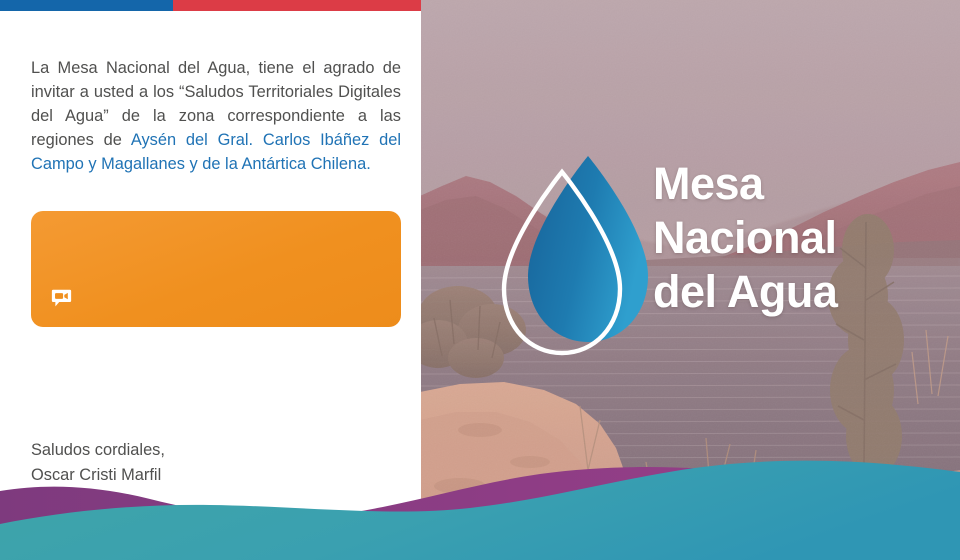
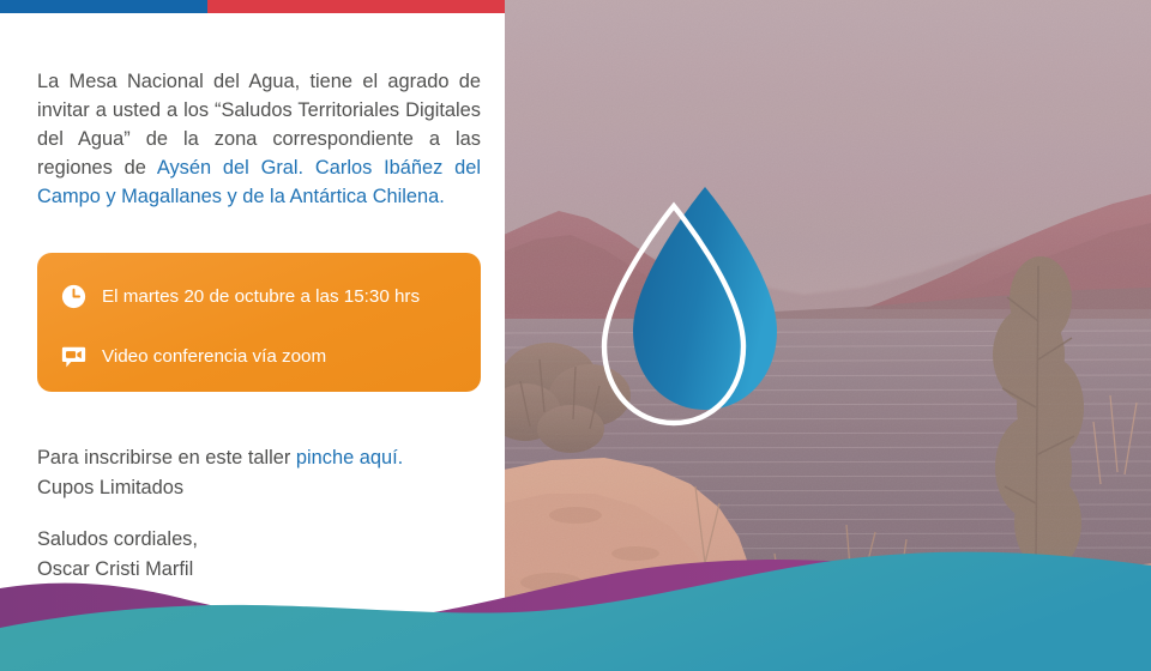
  La Mesa Nacional del Agua, tiene el agrado de invitar a usted a los “Saludos Territoriales Digitales del Agua” de la zona correspondiente a las regiones de Aysén del Gral. Carlos Ibáñez del Campo y Magallanes y de la Antártica Chilena.
+ El martes 20 de octubre a las 15:30 hrs
+ Video conferencia vía zoom
+ Para inscribirse en este taller pinche aquí.
+ Cupos Limitados
  Saludos cordiales,
  Oscar Cristi Marfil
- Mesa
- Nacional
- del Agua
